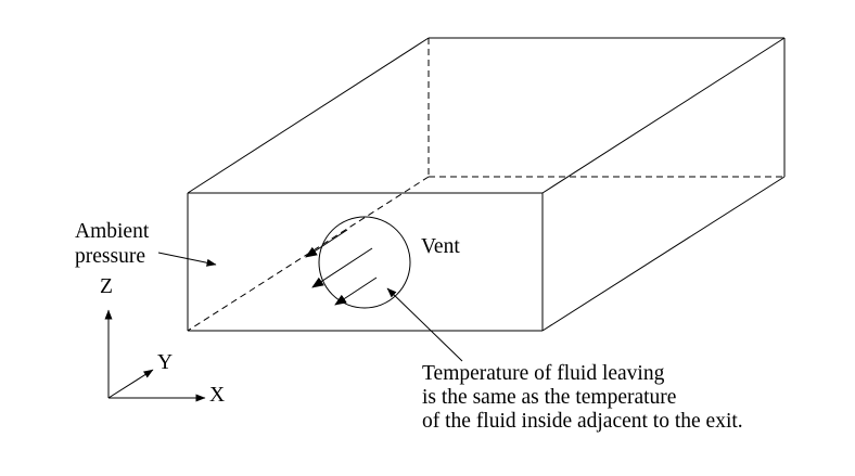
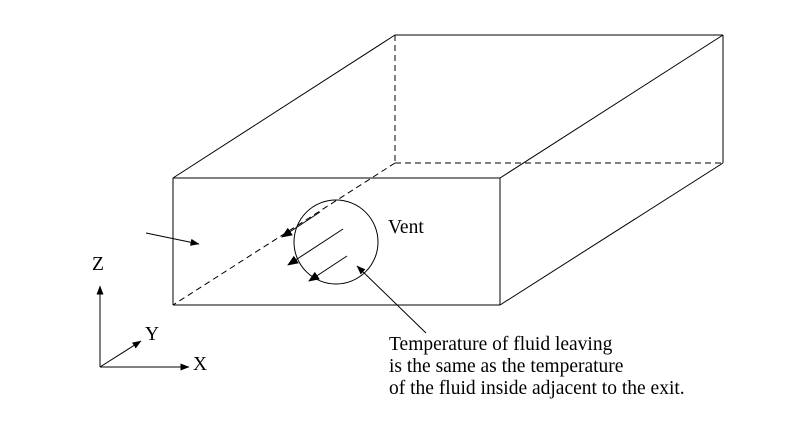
- Ambient
- pressure
  Vent
  Z
  Y
  X
  Temperature of fluid leaving
  is the same as the temperature
  of the fluid inside adjacent to the exit.
